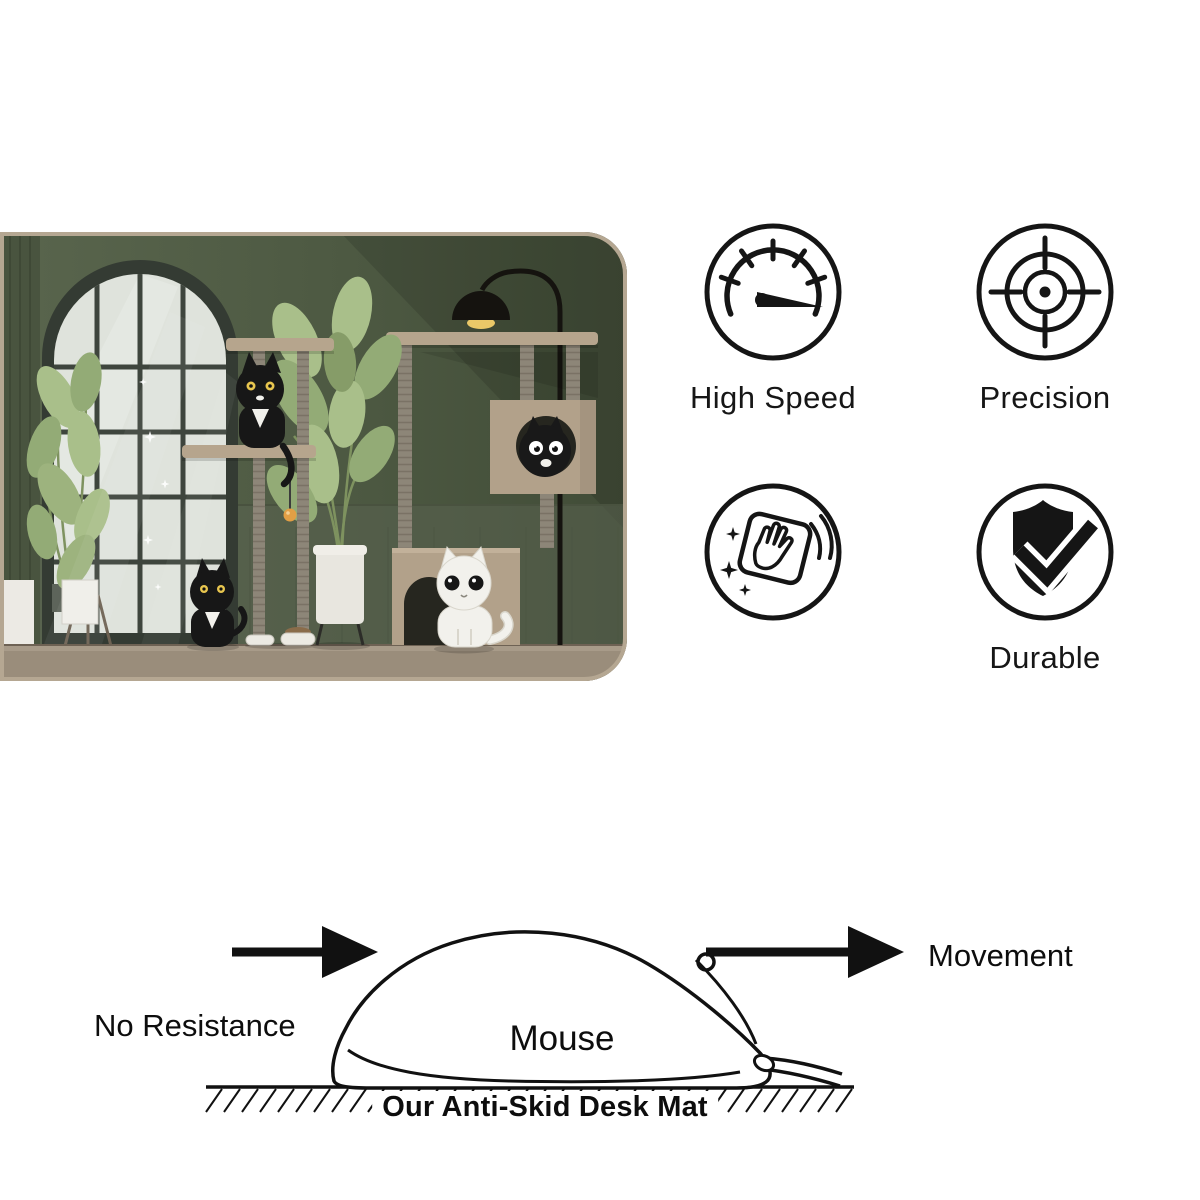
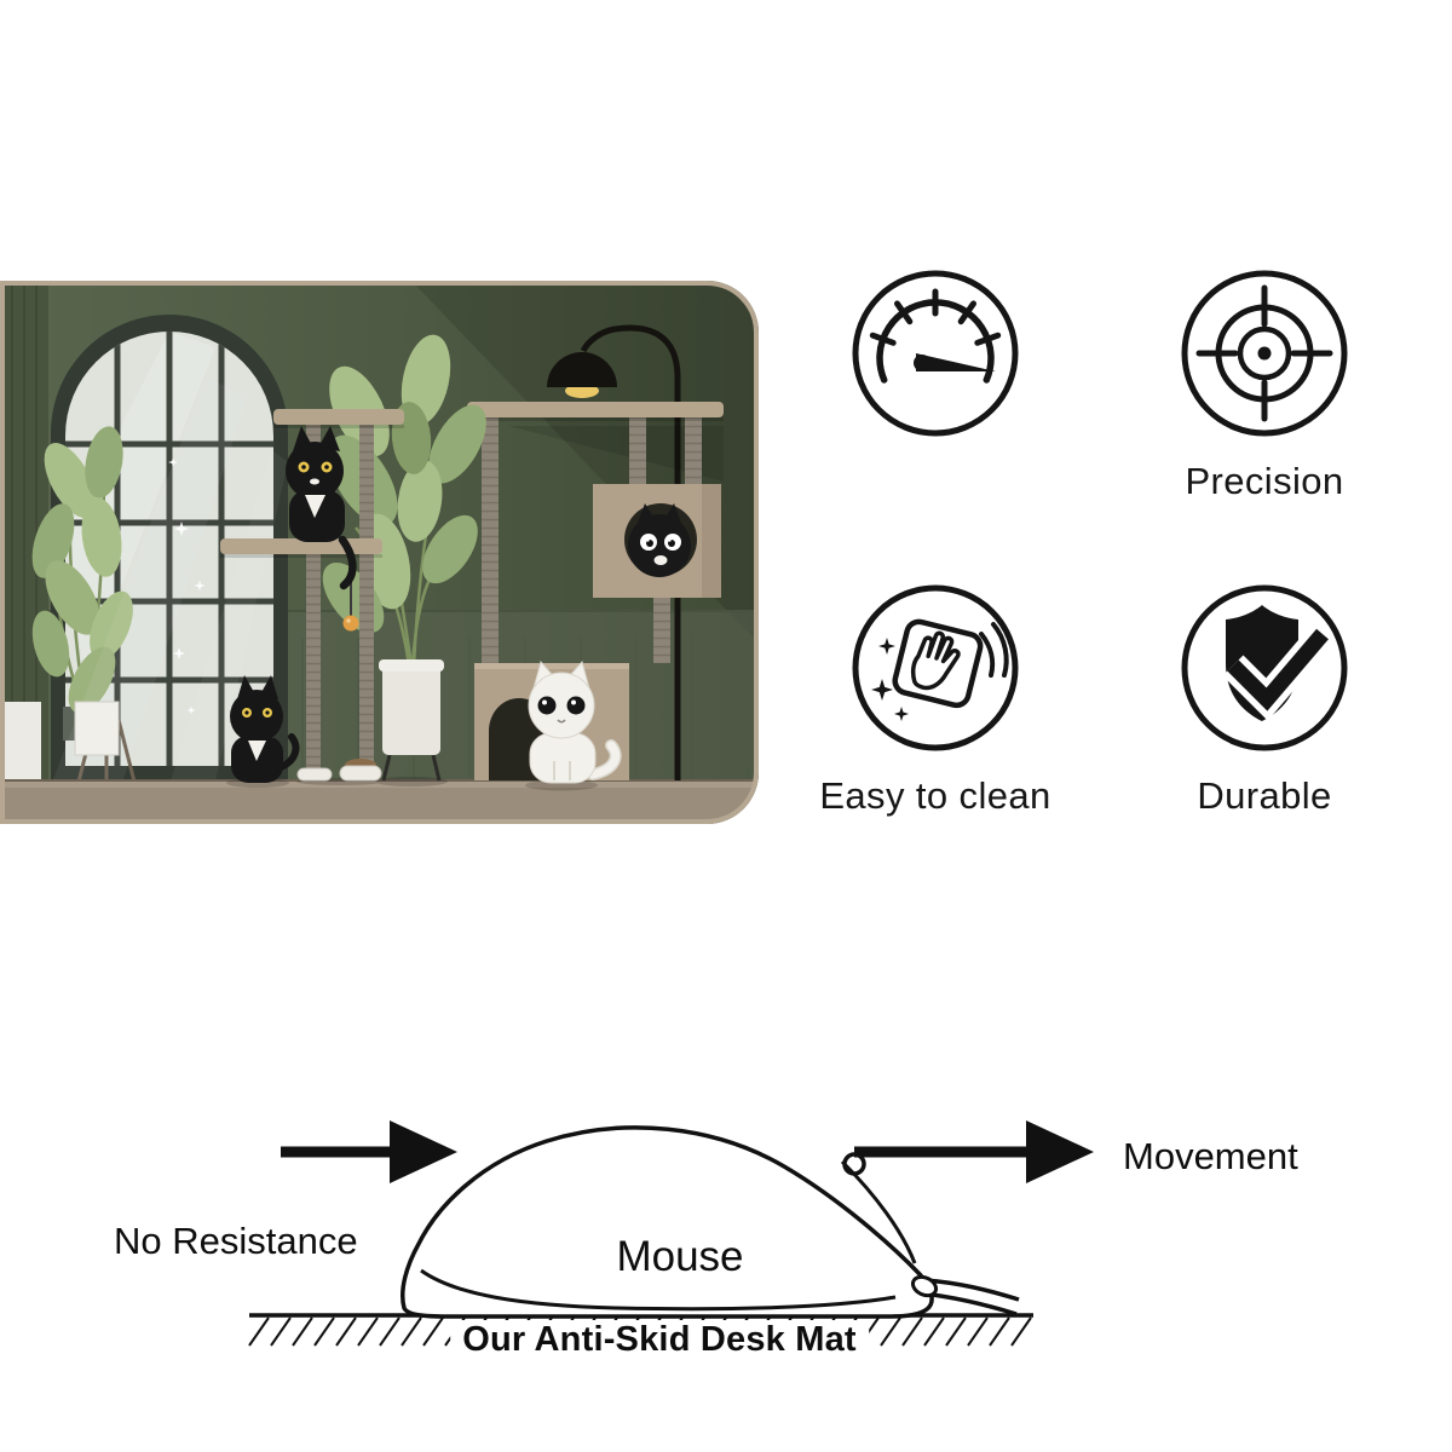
- High Speed
  Precision
+ Easy to clean
  Durable
  No Resistance
  Movement
  Mouse
  Our Anti-Skid Desk Mat
